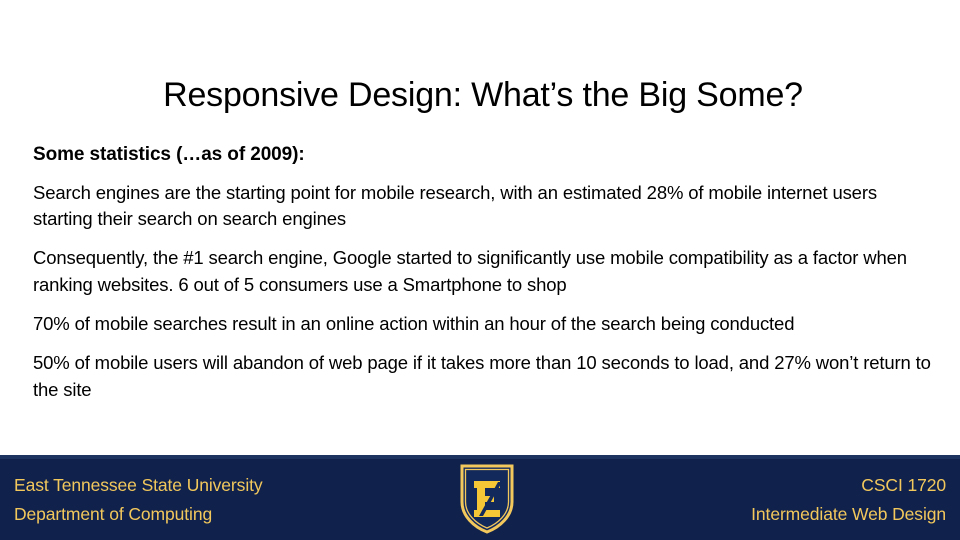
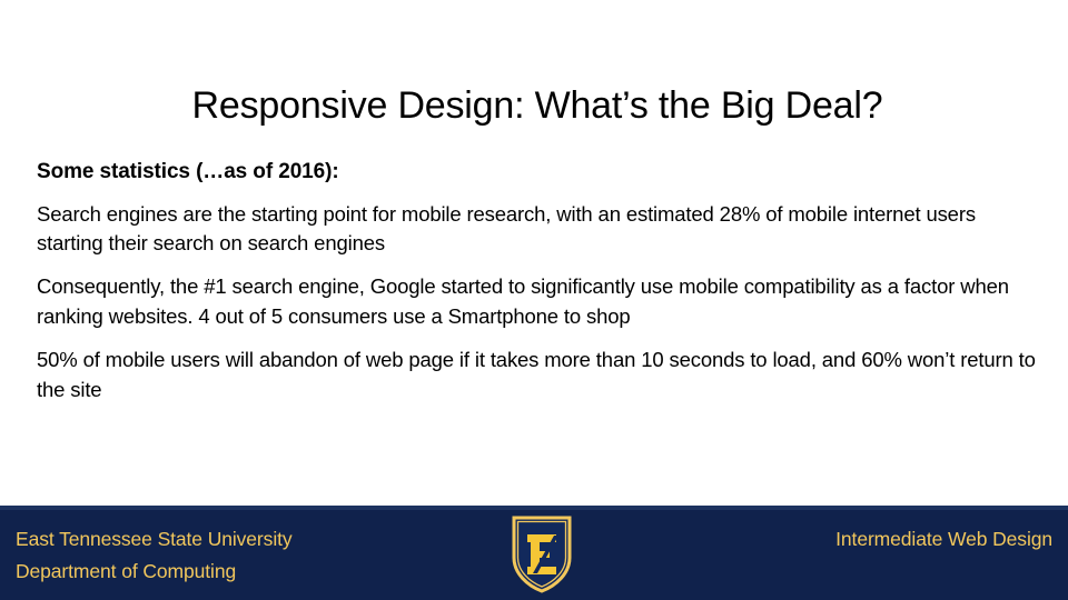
- Responsive Design: What’s the Big Some?
+ Responsive Design: What’s the Big Deal?
- Some statistics (…as of 2009):
+ Some statistics (…as of 2016):
  Search engines are the starting point for mobile research, with an estimated 28% of mobile internet users starting their search on search engines
- Consequently, the #1 search engine, Google started to significantly use mobile compatibility as a factor when ranking websites. 6 out of 5 consumers use a Smartphone to shop
+ Consequently, the #1 search engine, Google started to significantly use mobile compatibility as a factor when ranking websites. 4 out of 5 consumers use a Smartphone to shop
- 70% of mobile searches result in an online action within an hour of the search being conducted
- 50% of mobile users will abandon of web page if it takes more than 10 seconds to load, and 27% won’t return to the site
+ 50% of mobile users will abandon of web page if it takes more than 10 seconds to load, and 60% won’t return to the site
  East Tennessee State University
  Department of Computing
- CSCI 1720
  Intermediate Web Design
